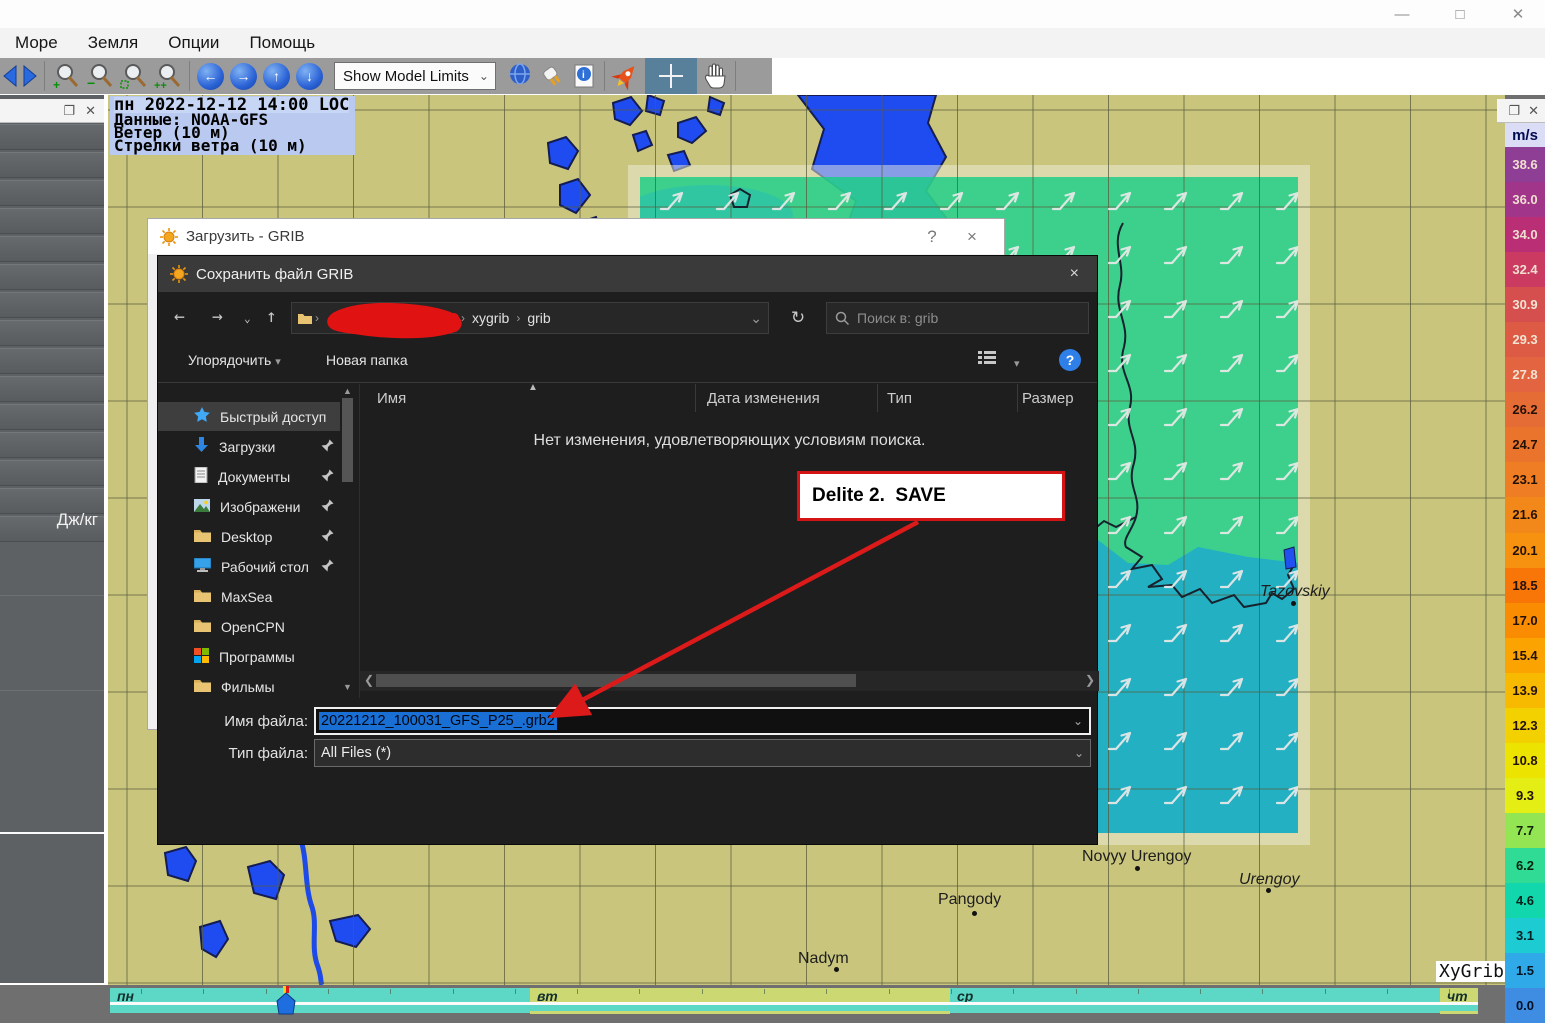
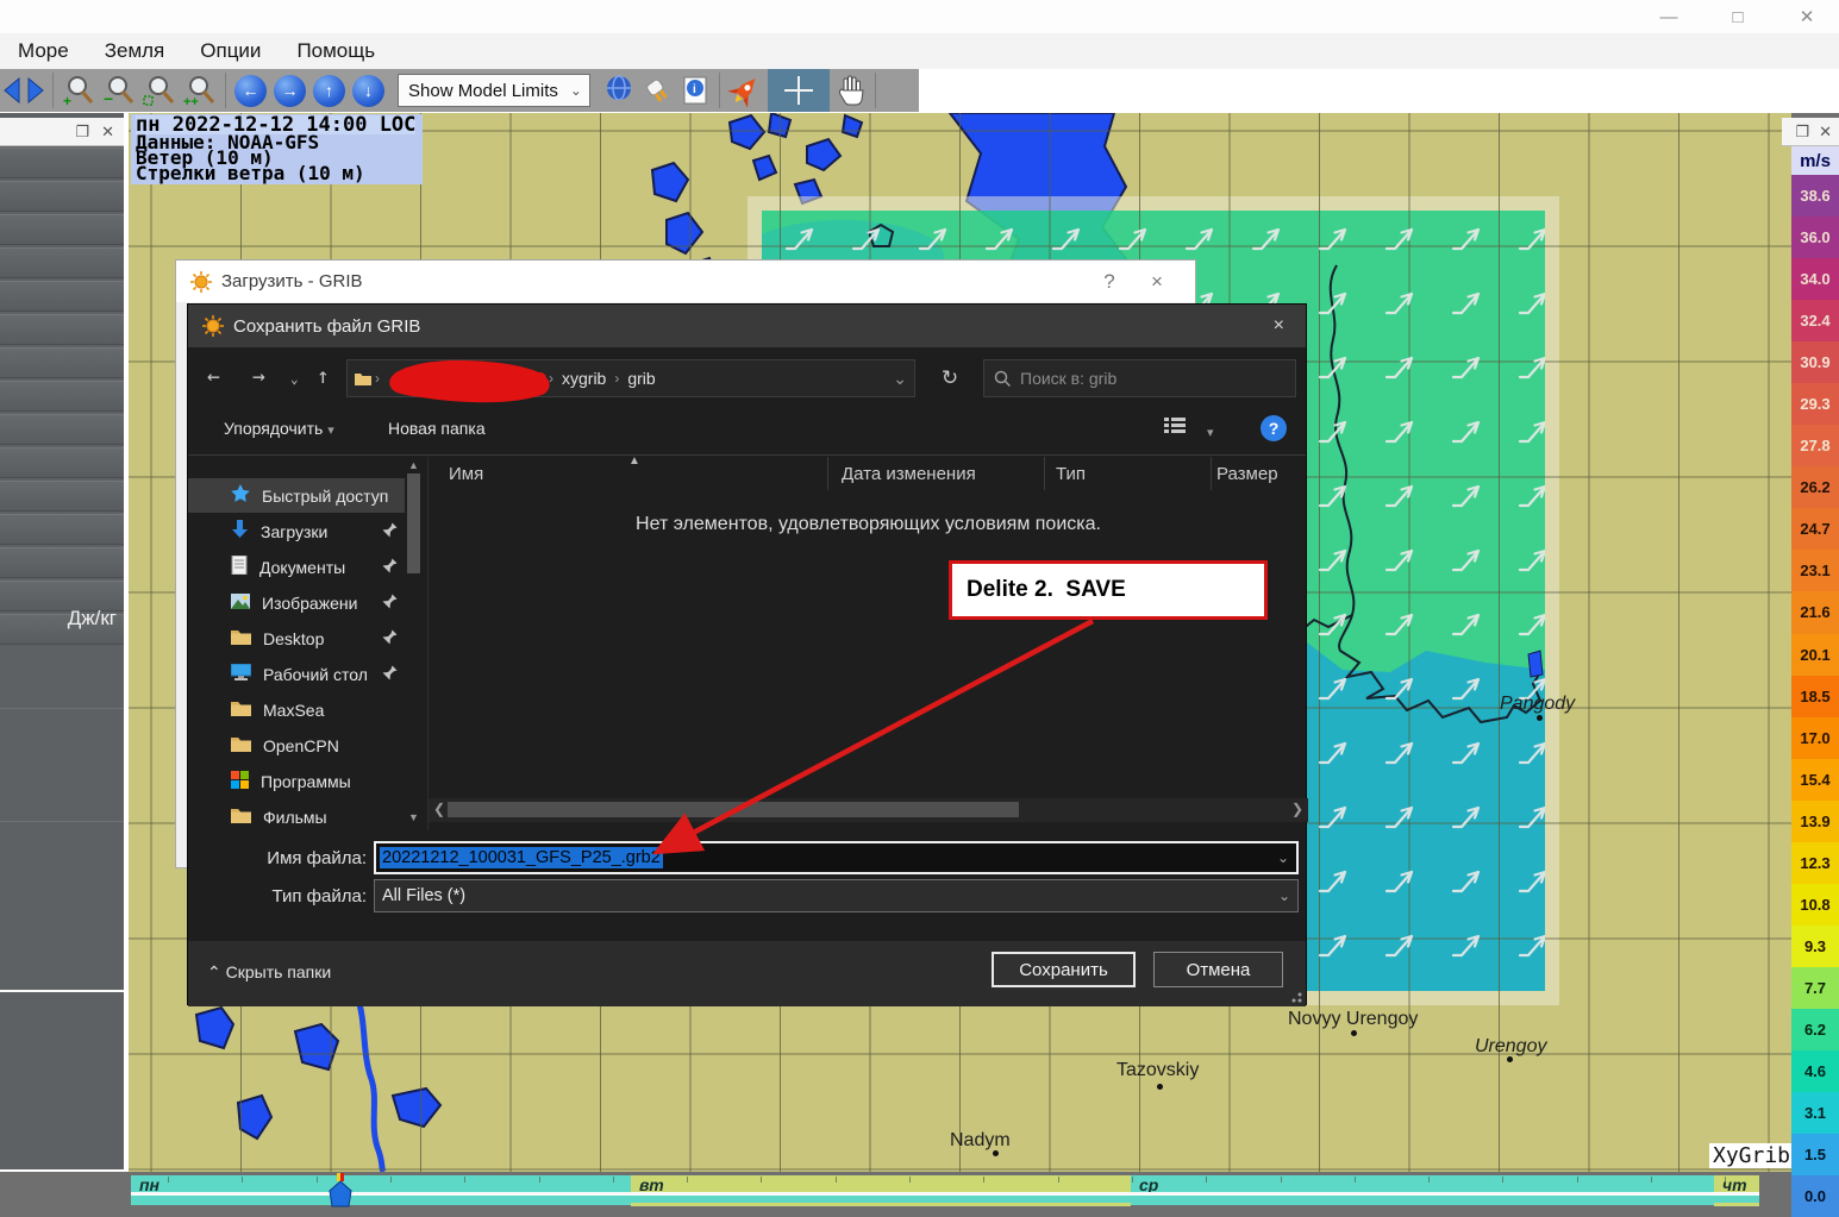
  —
  □
  ✕
  Море
  Земля
  Опции
  Помощь
  +
  −
  ++
  ←
  →
  ↑
  ↓
  Show Model Limits
  ⌄
  i
  ❐
  ✕
  Дж/кг
  Novyy Urengoy
  Urengoy
- Pangody
+ Tazovskiy
  Nadym
- Tazovskiy
+ Pangody
  пн 2022-12-12 14:00 LOC
  Данные: NOAA-GFS
  Ветер (10 м)
  Стрелки ветра (10 м)
  XyGrib
  ❐
  ✕
  m/s
  38.6
  36.0
  34.0
  32.4
  30.9
  29.3
  27.8
  26.2
  24.7
  23.1
  21.6
  20.1
  18.5
  17.0
  15.4
  13.9
  12.3
  10.8
  9.3
  7.7
  6.2
  4.6
  3.1
  1.5
  0.0
  пн
  вт
  ср
  чт
  Загрузить - GRIB
  ?
  ×
  Сохранить файл GRIB
  ×
  ←
  →
  ⌄
  ↑
  ›
  ›
  xygrib
  ›
  grib
  ⌄
  ↻
  Поиск в: grib
  Упорядочить ▾
  Новая папка
  ▾
  ?
  ▲
  ▼
  Быстрый доступ
  Загрузки
  Документы
  Изображени
  Desktop
  Рабочий стол
  MaxSea
  OpenCPN
  Программы
  Фильмы
  Имя
  ▲
  Дата изменения
  Тип
  Размер
- Нет изменения, удовлетворяющих условиям поиска.
+ Нет элементов, удовлетворяющих условиям поиска.
  ❮
  ❯
  Имя файла:
  20221212_100031_GFS_P25_.grb2
  ⌄
  Тип файла:
  All Files (*)
  ⌄
+ ⌃ Скрыть папки
+ Сохранить
+ Отмена
  Delite 2. SAVE
